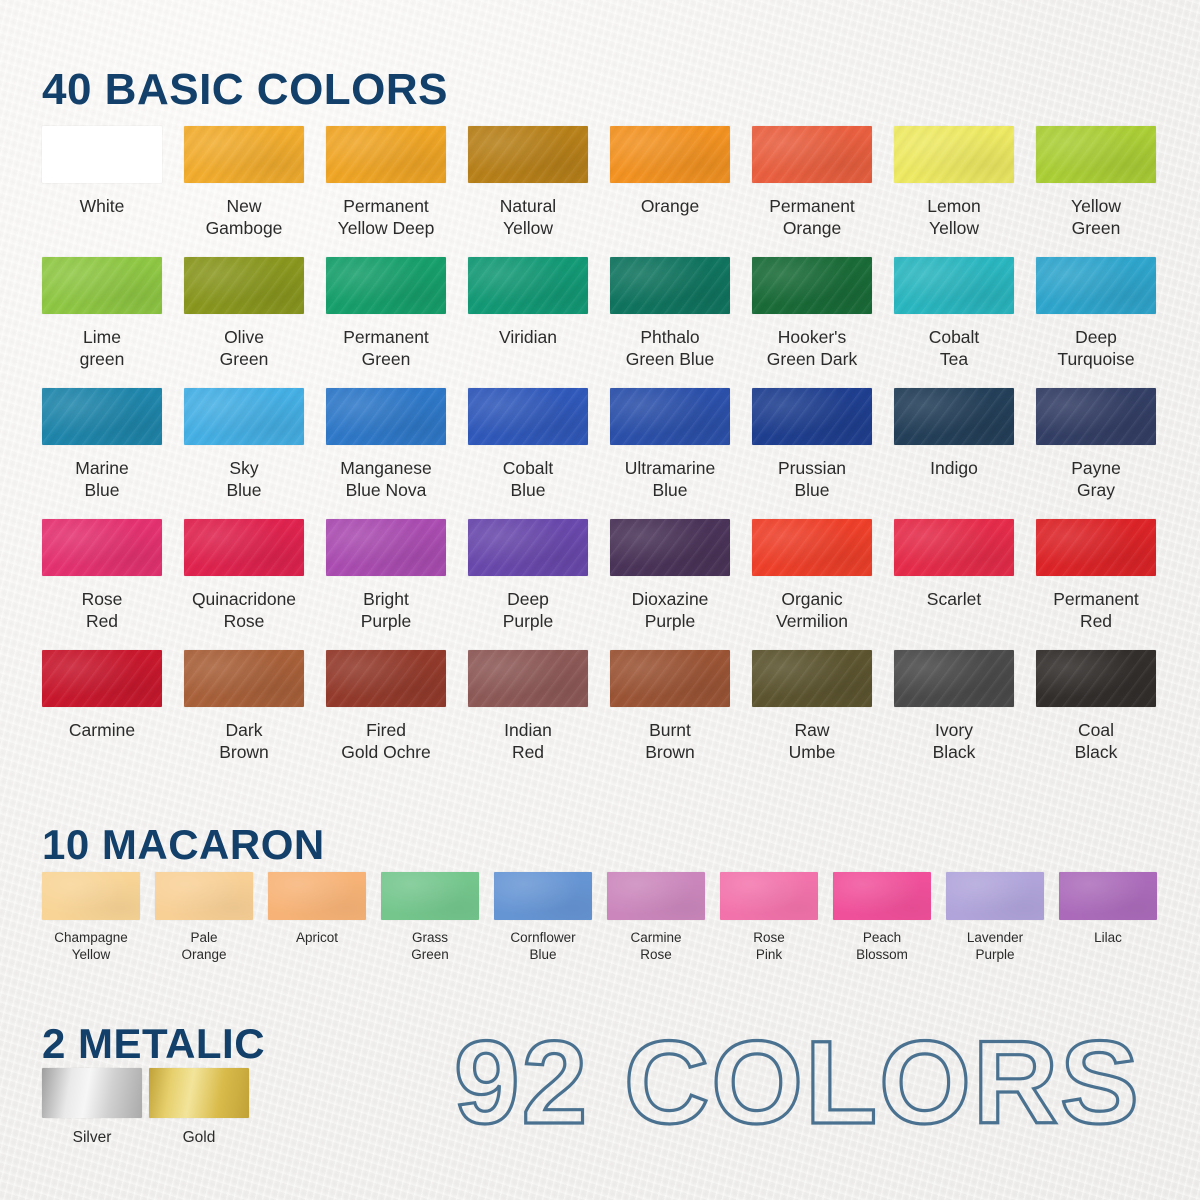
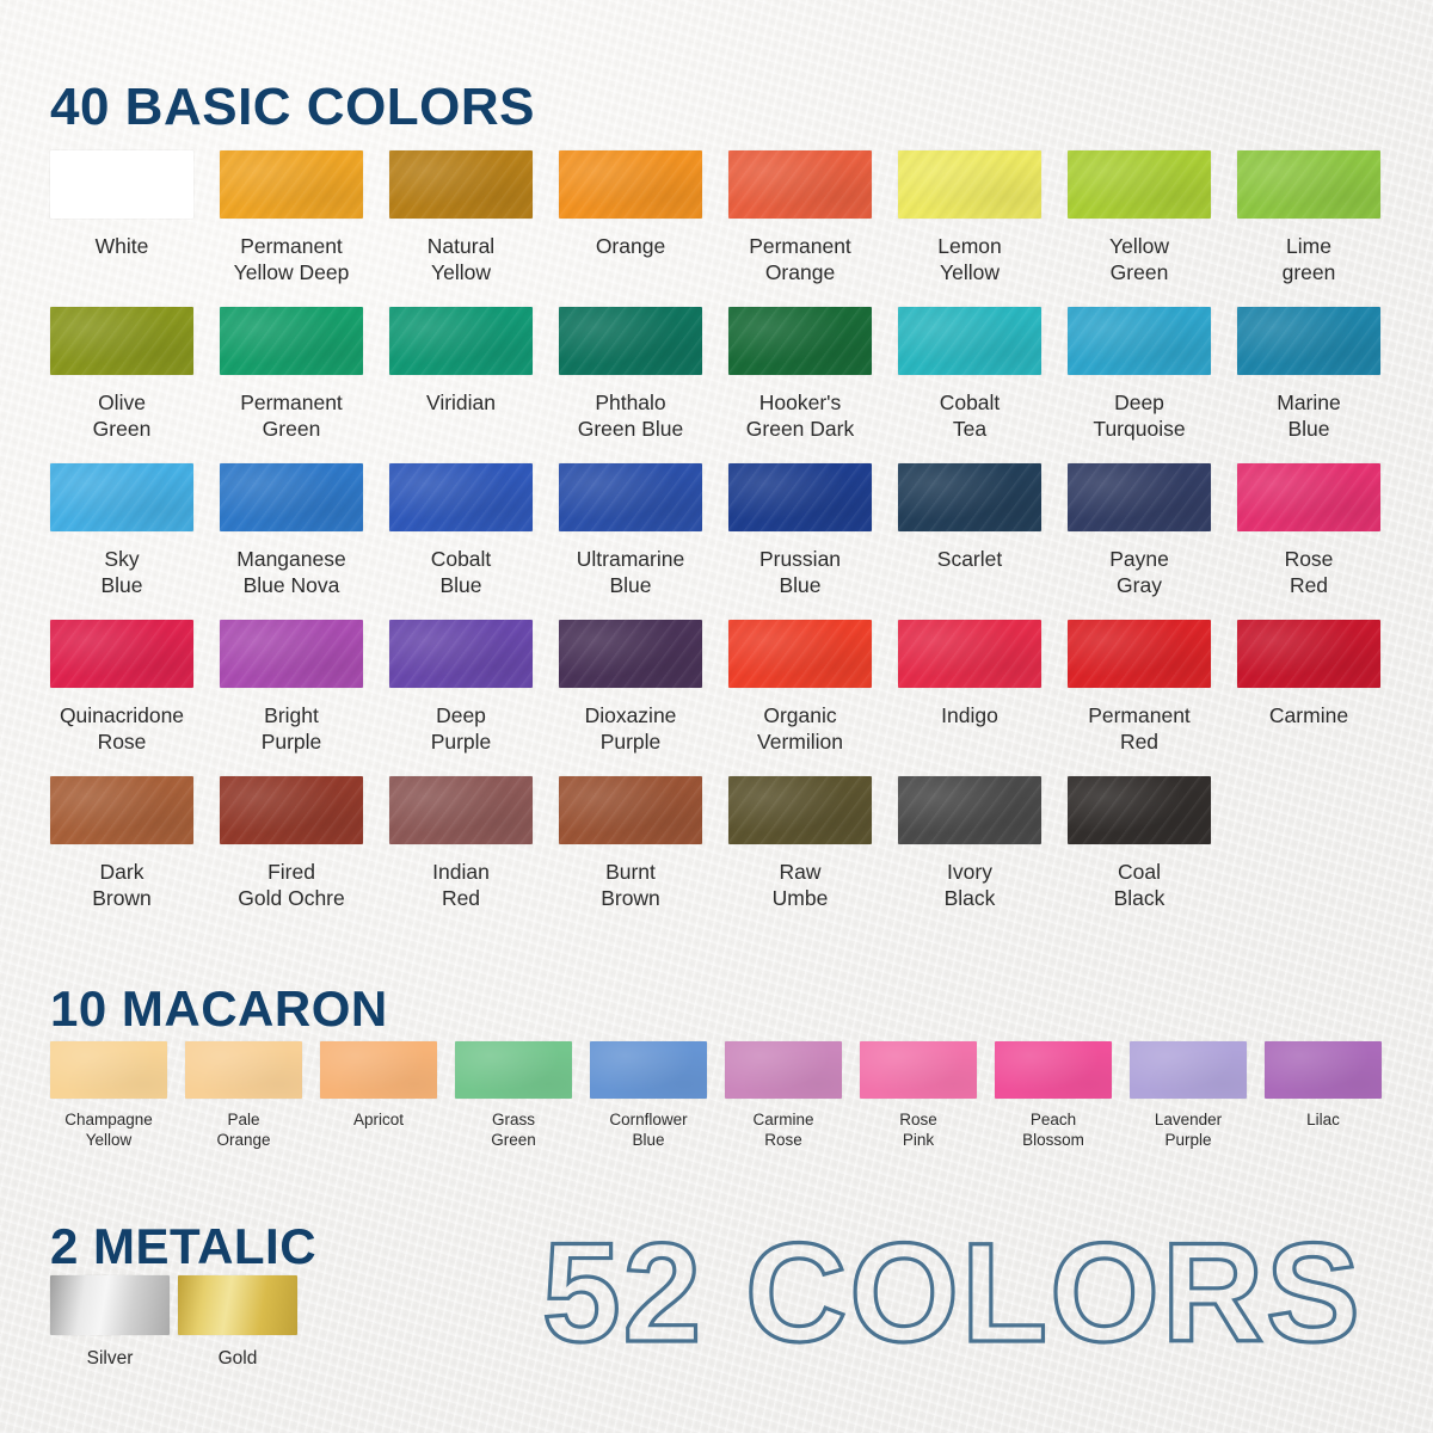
  40 BASIC COLORS
  White
- New
- Gamboge
  Permanent
  Yellow Deep
  Natural
  Yellow
  Orange
  Permanent
  Orange
  Lemon
  Yellow
  Yellow
  Green
  Lime
  green
  Olive
  Green
  Permanent
  Green
  Viridian
  Phthalo
  Green Blue
  Hooker's
  Green Dark
  Cobalt
  Tea
  Deep
  Turquoise
  Marine
  Blue
  Sky
  Blue
  Manganese
  Blue Nova
  Cobalt
  Blue
  Ultramarine
  Blue
  Prussian
  Blue
- Indigo
+ Scarlet
  Payne
  Gray
  Rose
  Red
  Quinacridone
  Rose
  Bright
  Purple
  Deep
  Purple
  Dioxazine
  Purple
  Organic
  Vermilion
- Scarlet
+ Indigo
  Permanent
  Red
  Carmine
  Dark
  Brown
  Fired
  Gold Ochre
  Indian
  Red
  Burnt
  Brown
  Raw
  Umbe
  Ivory
  Black
  Coal
  Black
  10 MACARON
  Champagne
  Yellow
  Pale
  Orange
  Apricot
  Grass
  Green
  Cornflower
  Blue
  Carmine
  Rose
  Rose
  Pink
  Peach
  Blossom
  Lavender
  Purple
  Lilac
  2 METALIC
  Silver
  Gold
- 92 COLORS
+ 52 COLORS
